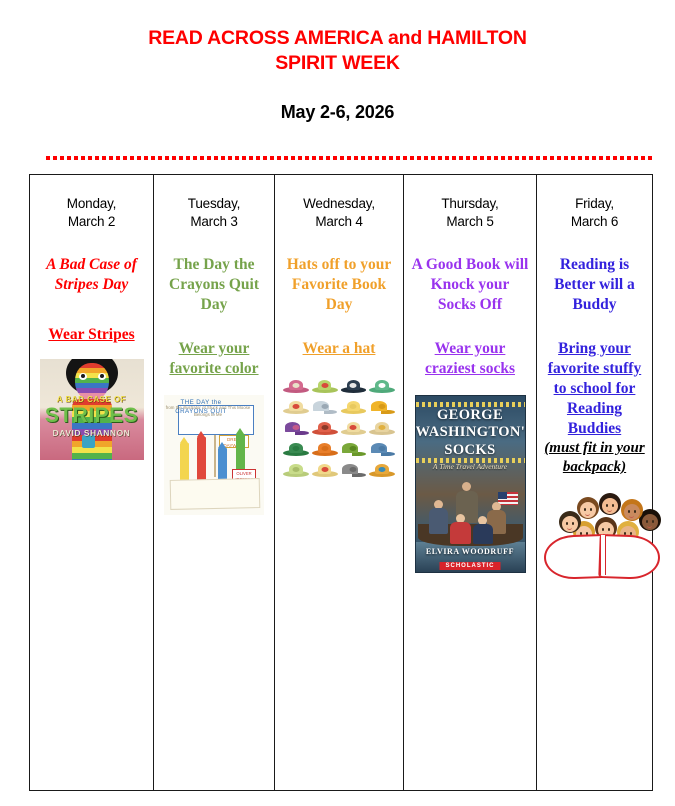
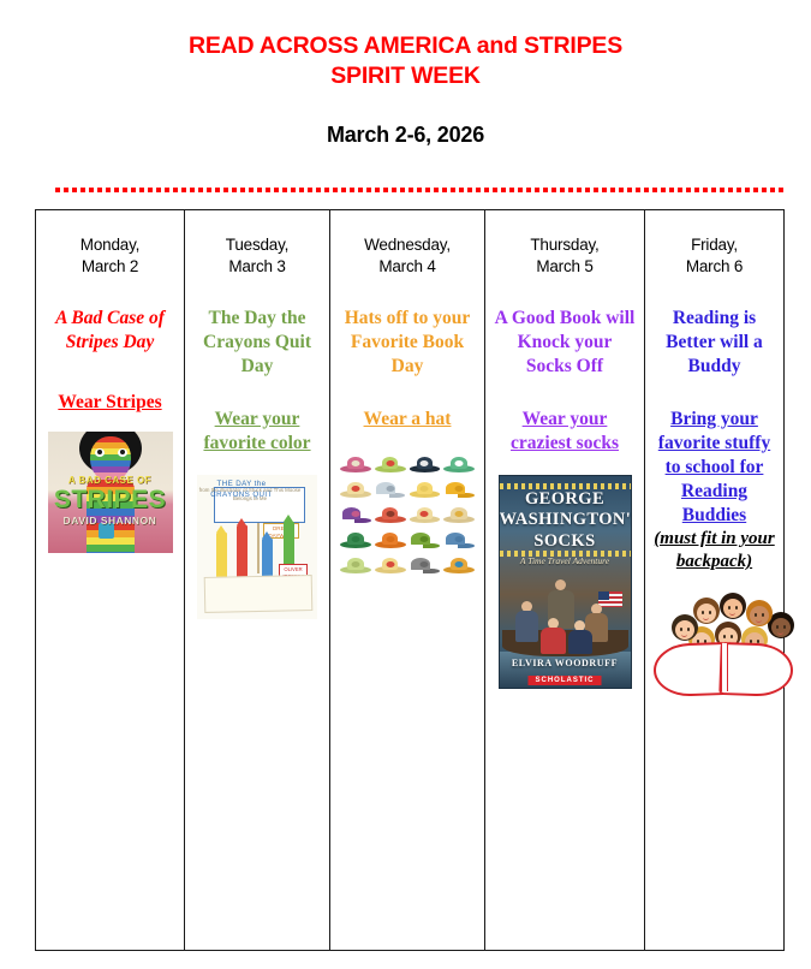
- READ ACROSS AMERICA and HAMILTON
+ READ ACROSS AMERICA and STRIPES
  SPIRIT WEEK
- May 2-6, 2026
+ March 2-6, 2026
  Monday, March 2 A Bad Case of Stripes Day Wear Stripes A BAD CASE OF STRIPES DAVID SHANNON	Tuesday, March 3 The Day the Crayons Quit Day Wear your favorite color	Wednesday, March 4 Hats off to your Favorite Book Day Wear a hat	Thursday, March 5 A Good Book will Knock your Socks Off Wear your craziest socks GEORGE WASHINGTON' SOCKS A Time Travel Adventure ELVIRA WOODRUFF	Friday, March 6 Reading is Better will a Buddy Bring your favorite stuffy to school for Reading Buddies (must fit in your backpack)
